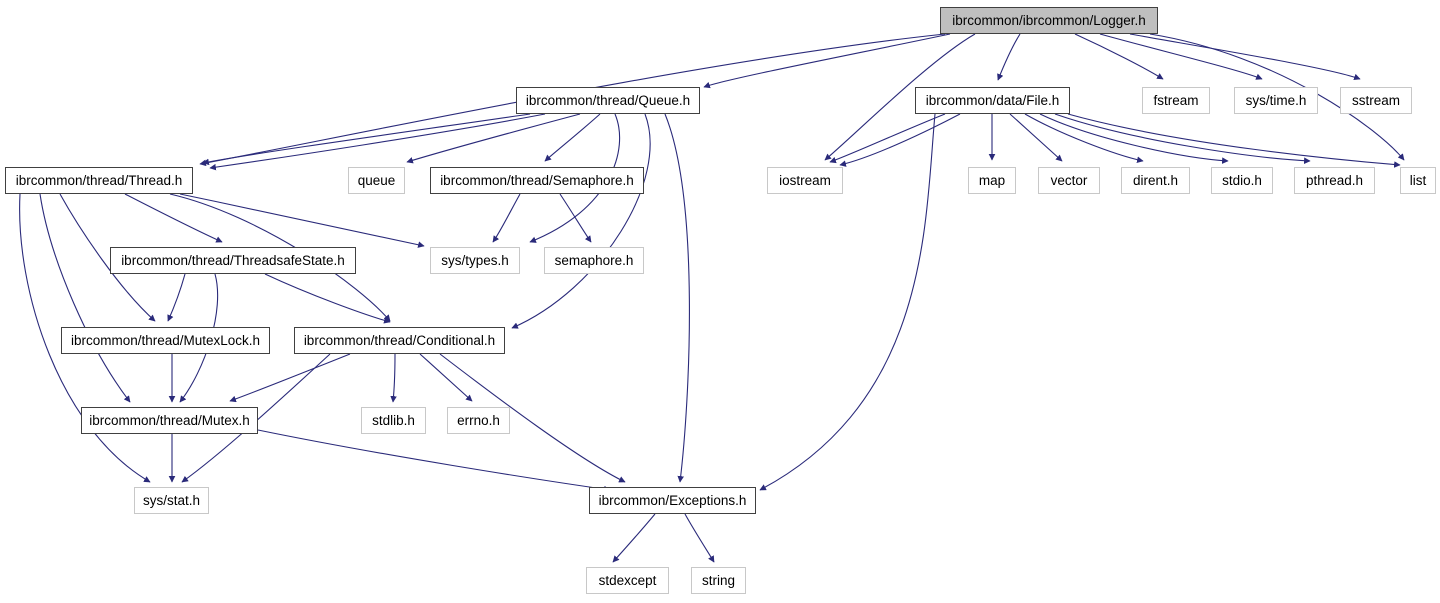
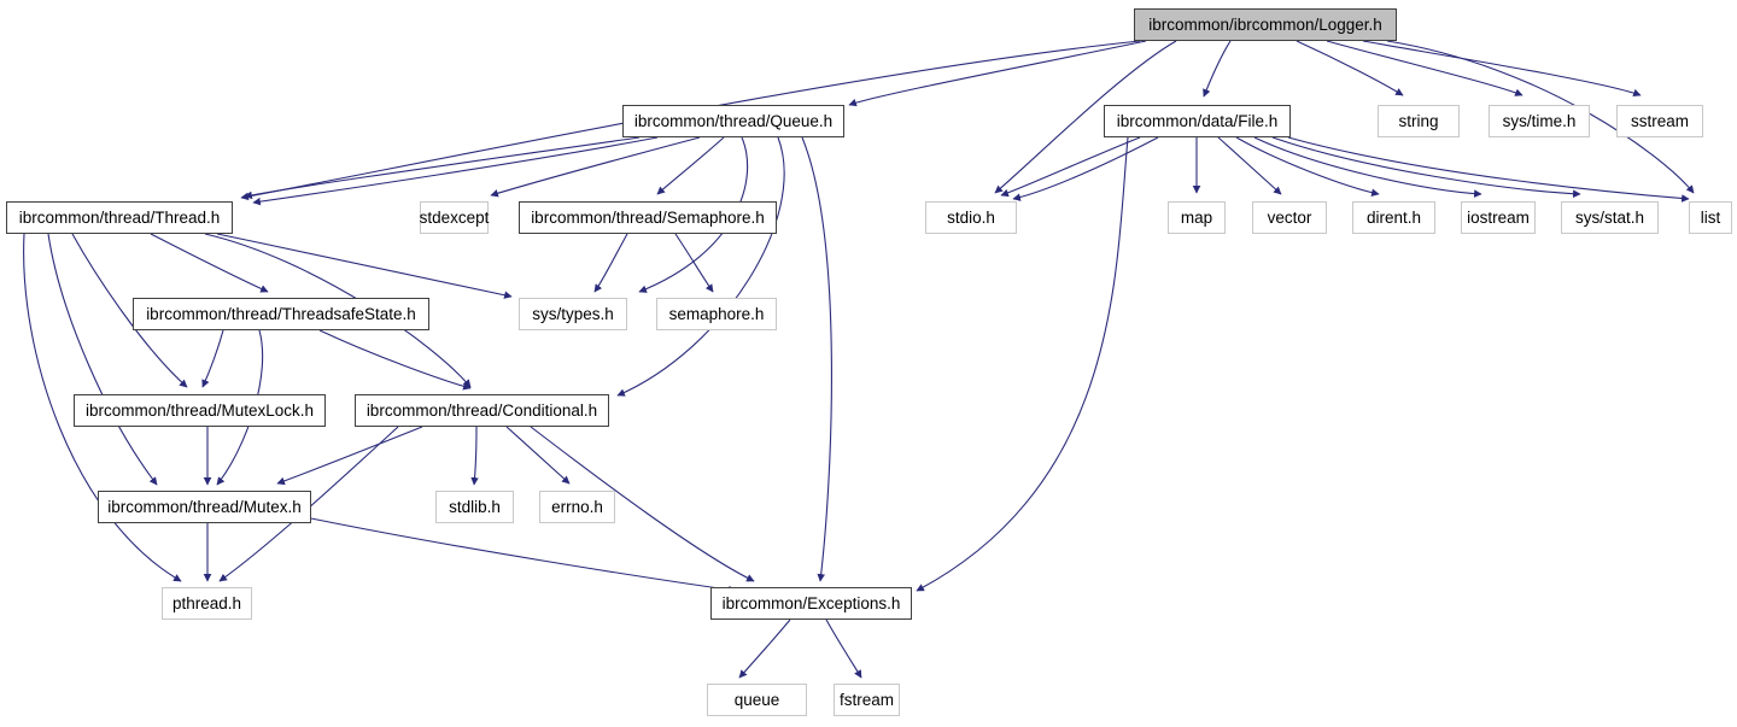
  ibrcommon/ibrcommon/Logger.h
  ibrcommon/thread/Queue.h
  ibrcommon/data/File.h
- fstream
+ string
  sys/time.h
  sstream
  ibrcommon/thread/Thread.h
- queue
+ stdexcept
  ibrcommon/thread/Semaphore.h
- iostream
+ stdio.h
  map
  vector
  dirent.h
- stdio.h
+ iostream
- pthread.h
+ sys/stat.h
  list
  ibrcommon/thread/ThreadsafeState.h
  sys/types.h
  semaphore.h
  ibrcommon/thread/MutexLock.h
  ibrcommon/thread/Conditional.h
  ibrcommon/thread/Mutex.h
  stdlib.h
  errno.h
- sys/stat.h
+ pthread.h
  ibrcommon/Exceptions.h
- stdexcept
+ queue
- string
+ fstream
